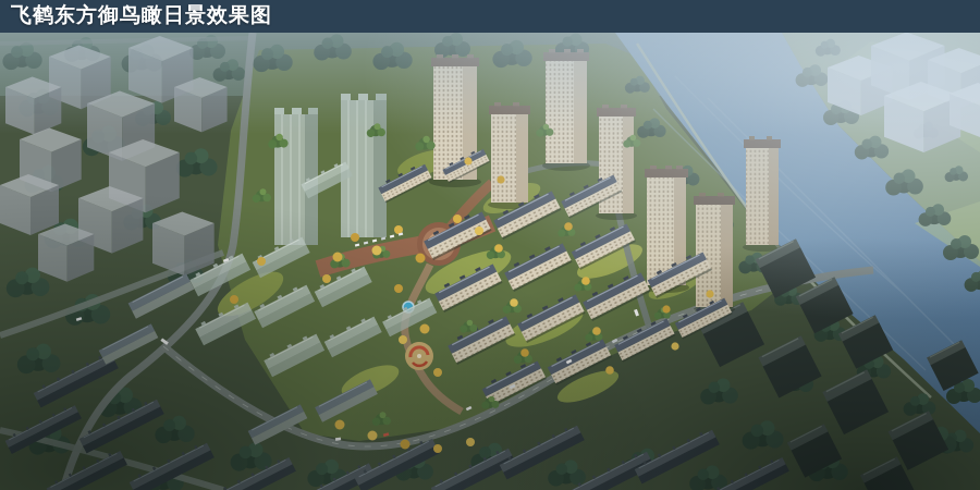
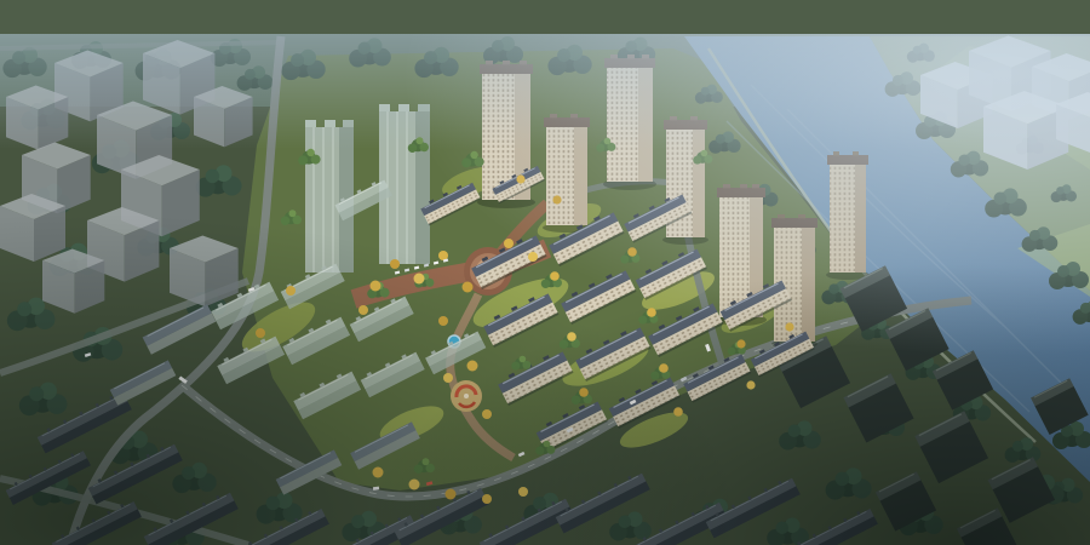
- 飞鹤东方御鸟瞰日景效果图
